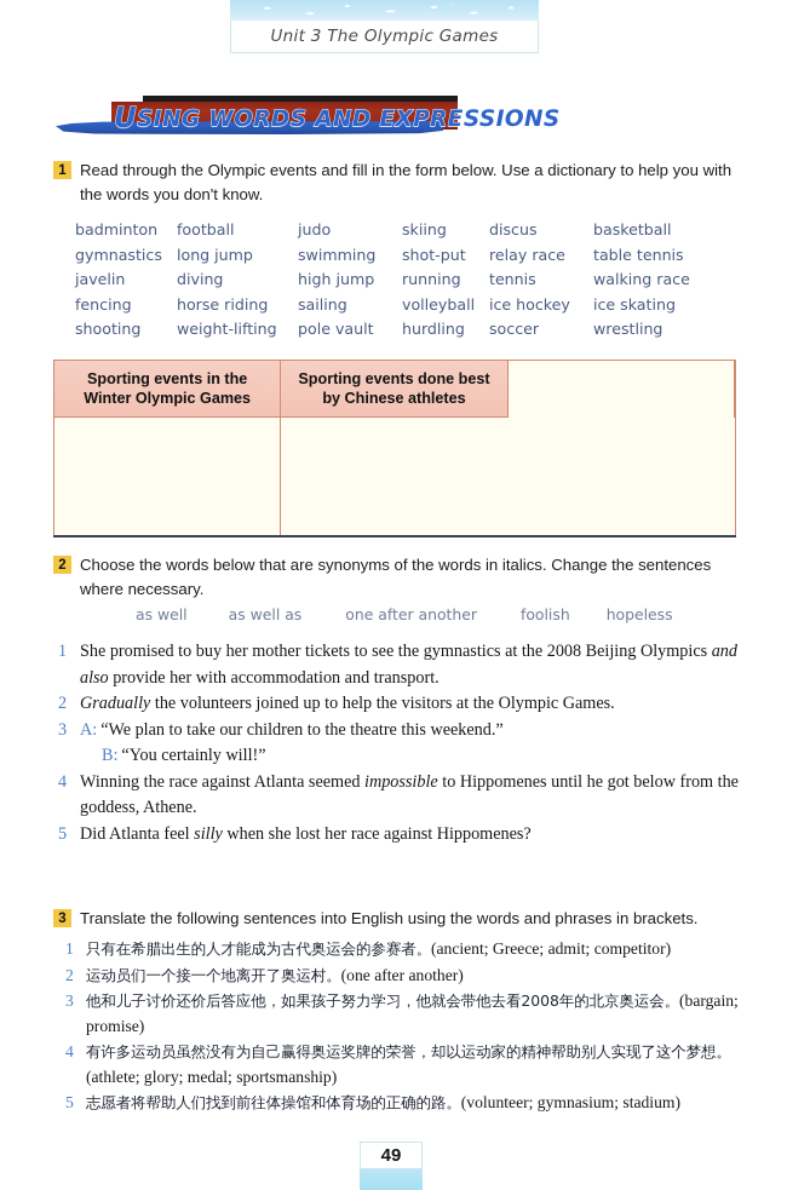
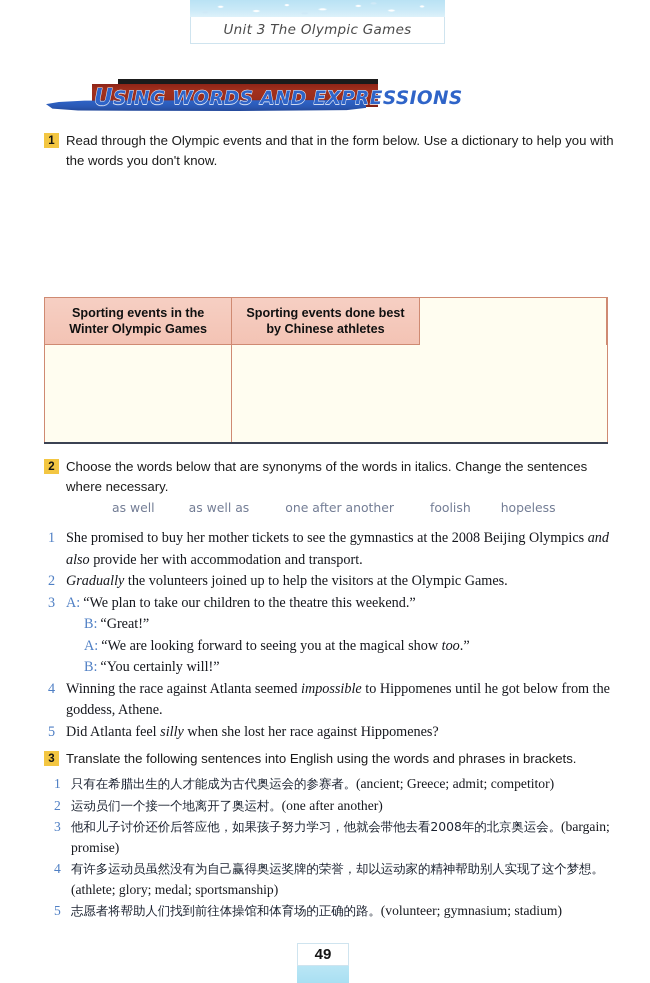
  Unit 3 The Olympic Games
  U
  SING WORDS AND EXPRESSIONS
  1
- Read through the Olympic events and fill in the form below. Use a dictionary to help you with the words you don't know.
+ Read through the Olympic events and that in the form below. Use a dictionary to help you with the words you don't know.
- badminton
- football
- judo
- skiing
- discus
- basketball
- gymnastics
- long jump
- swimming
- shot-put
- relay race
- table tennis
- javelin
- diving
- high jump
- running
- tennis
- walking race
- fencing
- horse riding
- sailing
- volleyball
- ice hockey
- ice skating
- shooting
- weight-lifting
- pole vault
- hurdling
- soccer
- wrestling
  Sporting events in the Winter Olympic Games
  Sporting events done best by Chinese athletes
  2
  Choose the words below that are synonyms of the words in italics. Change the sentences where necessary.
  as well
  as well as
  one after another
  foolish
  hopeless
  1
  She promised to buy her mother tickets to see the gymnastics at the 2008 Beijing Olympics and also provide her with accommodation and transport.
  2
  Gradually the volunteers joined up to help the visitors at the Olympic Games.
  3
  A: “We plan to take our children to the theatre this weekend.”
+ B: “Great!”
+ A: “We are looking forward to seeing you at the magical show too.”
  B: “You certainly will!”
  4
  Winning the race against Atlanta seemed impossible to Hippomenes until he got below from the goddess, Athene.
  5
  Did Atlanta feel silly when she lost her race against Hippomenes?
  3
  Translate the following sentences into English using the words and phrases in brackets.
  1
  只有在希腊出生的人才能成为古代奥运会的参赛者。(ancient; Greece; admit; competitor)
  2
  运动员们一个接一个地离开了奥运村。(one after another)
  3
  他和儿子讨价还价后答应他，如果孩子努力学习，他就会带他去看2008年的北京奥运会。(bargain; promise)
  4
  有许多运动员虽然没有为自己赢得奥运奖牌的荣誉，却以运动家的精神帮助别人实现了这个梦想。(athlete; glory; medal; sportsmanship)
  5
  志愿者将帮助人们找到前往体操馆和体育场的正确的路。(volunteer; gymnasium; stadium)
  49
